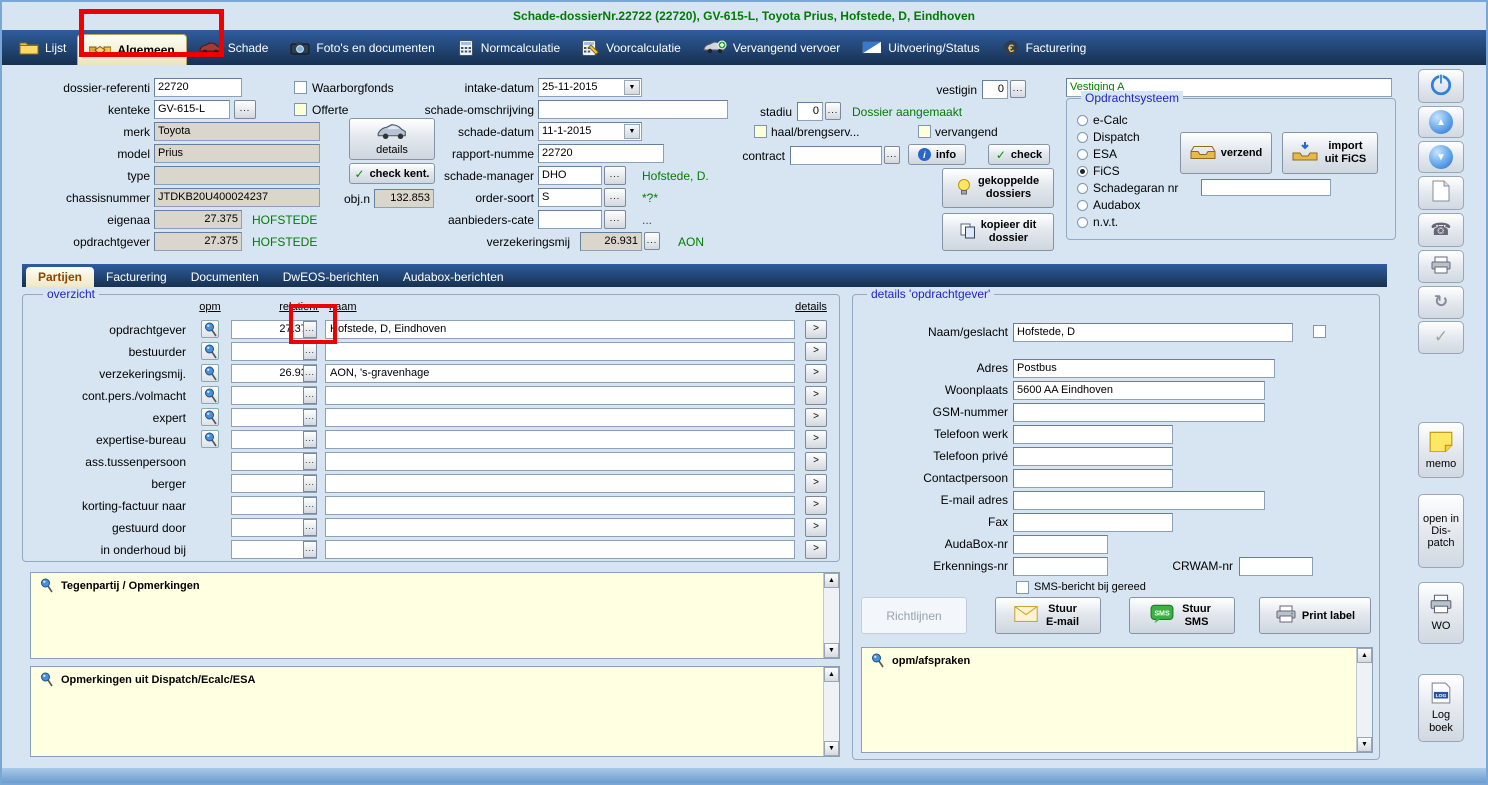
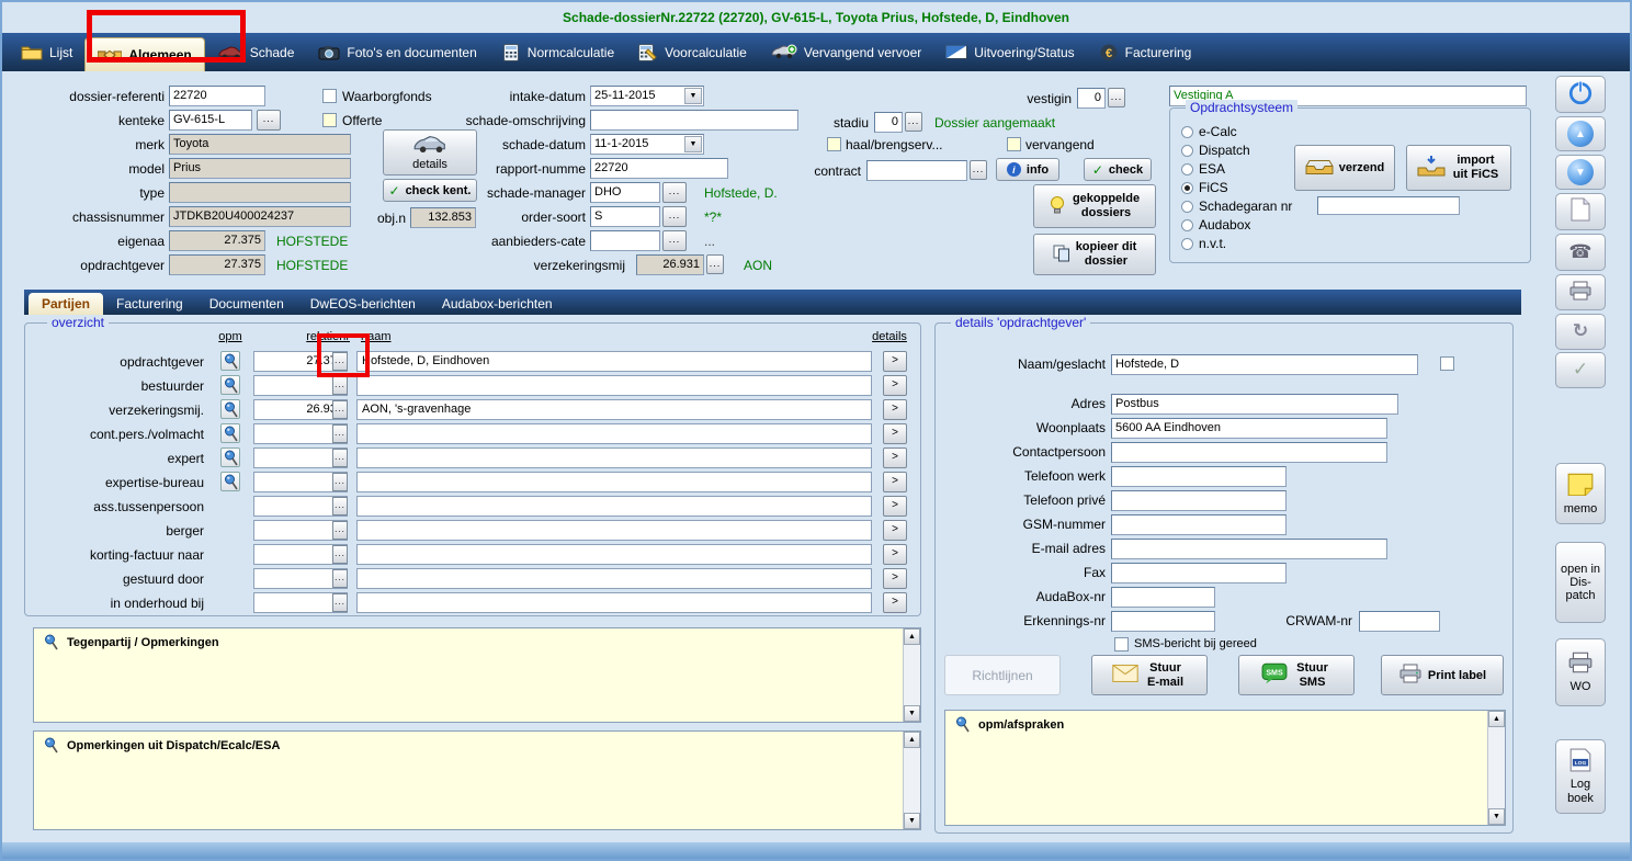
  Schade-dossierNr.22722 (22720), GV-615-L, Toyota Prius, Hofstede, D, Eindhoven
  Lijst
  Algemeen
  Schade
  Foto's en documenten
  Normcalculatie
  Voorcalculatie
  Vervangend vervoer
  Uitvoering/Status
  €
  Facturering
  dossier-referenti
  22720
  kenteke
  GV-615-L
  ...
  merk
  Toyota
  model
  Prius
  type
  chassisnummer
  JTDKB20U400024237
  eigenaa
  27.375
  HOFSTEDE
  opdrachtgever
  27.375
  HOFSTEDE
  Waarborgfonds
  Offerte
  details
  ✓
  check kent.
  obj.n
  132.853
  intake-datum
  25-11-2015
  schade-omschrijving
  schade-datum
  11-1-2015
  rapport-numme
  22720
  schade-manager
  DHO
  ...
  Hofstede, D.
  order-soort
  S
  ...
  *?*
  aanbieders-cate
  ...
  ...
  verzekeringsmij
  26.931
  ...
  AON
  stadiu
  0
  ...
  Dossier aangemaakt
  haal/brengserv...
  vervangend
  contract
  ...
  i
  info
  ✓
  check
  gekoppelde dossiers
  kopieer dit dossier
  vestigin
  0
  ...
  Vestiging A
  Opdrachtsysteem
  e-Calc
  Dispatch
  ESA
  FiCS
  Schadegaran nr
  Audabox
  n.v.t.
  verzend
  import uit FiCS
  Partijen
  Facturering
  Documenten
  DwEOS-berichten
  Audabox-berichten
  overzicht
  opm
  relatienr
  naam
  details
  opdrachtgever
  ...
  Hofstede, D, Eindhoven
  >
  bestuurder
  ...
  >
  verzekeringsmij.
  ...
  AON, 's-gravenhage
  >
  cont.pers./volmacht
  ...
  >
  expert
  ...
  >
  expertise-bureau
  ...
  >
  ass.tussenpersoon
  ...
  >
  berger
  ...
  >
  korting-factuur naar
  ...
  >
  gestuurd door
  ...
  >
  in onderhoud bij
  ...
  >
  Tegenpartij / Opmerkingen
  Opmerkingen uit Dispatch/Ecalc/ESA
  details 'opdrachtgever'
  Naam/geslacht
  Hofstede, D
  Adres
  Postbus
  Woonplaats
  5600 AA Eindhoven
- GSM-nummer
+ Contactpersoon
  Telefoon werk
  Telefoon privé
- Contactpersoon
+ GSM-nummer
  E-mail adres
  Fax
  AudaBox-nr
  Erkennings-nr
  CRWAM-nr
  SMS-bericht bij gereed
  Richtlijnen
  Stuur E-mail
  SMS
  Stuur SMS
  Print label
  opm/afspraken
  ▲
  ▼
  ☎
  ↻
  ✓
  memo
  open in Dis-patch
  WO
  Log boek
